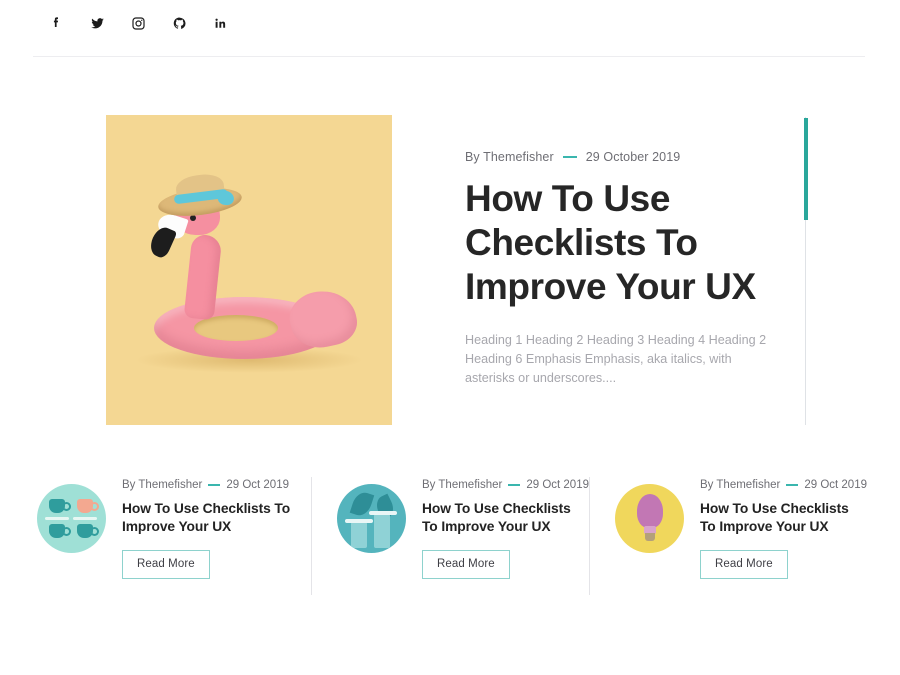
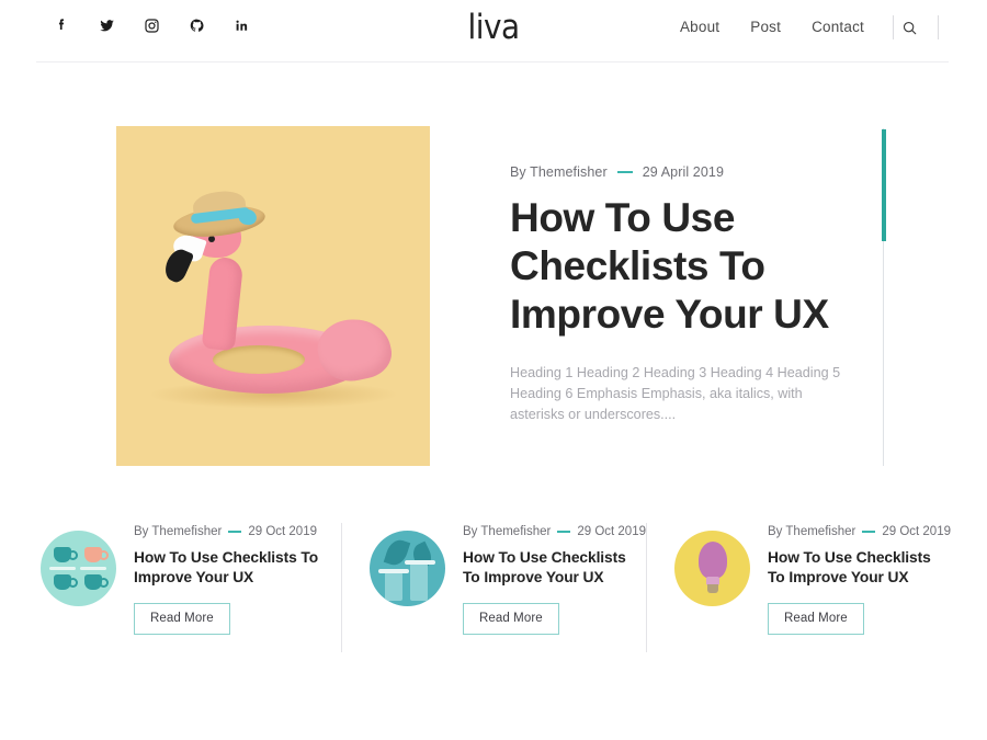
+ liva
+ About
+ Post
+ Contact
  By Themefisher
- 29 October 2019
+ 29 April 2019
  How To Use Checklists To Improve Your UX
- Heading 1 Heading 2 Heading 3 Heading 4 Heading 2 Heading 6 Emphasis Emphasis, aka italics, with asterisks or underscores....
+ Heading 1 Heading 2 Heading 3 Heading 4 Heading 5 Heading 6 Emphasis Emphasis, aka italics, with asterisks or underscores....
  By Themefisher
  29 Oct 2019
  How To Use Checklists To Improve Your UX
  Read More
  By Themefisher
  29 Oct 2019
  How To Use Checklists To Improve Your UX
  Read More
  By Themefisher
  29 Oct 2019
  How To Use Checklists To Improve Your UX
  Read More
